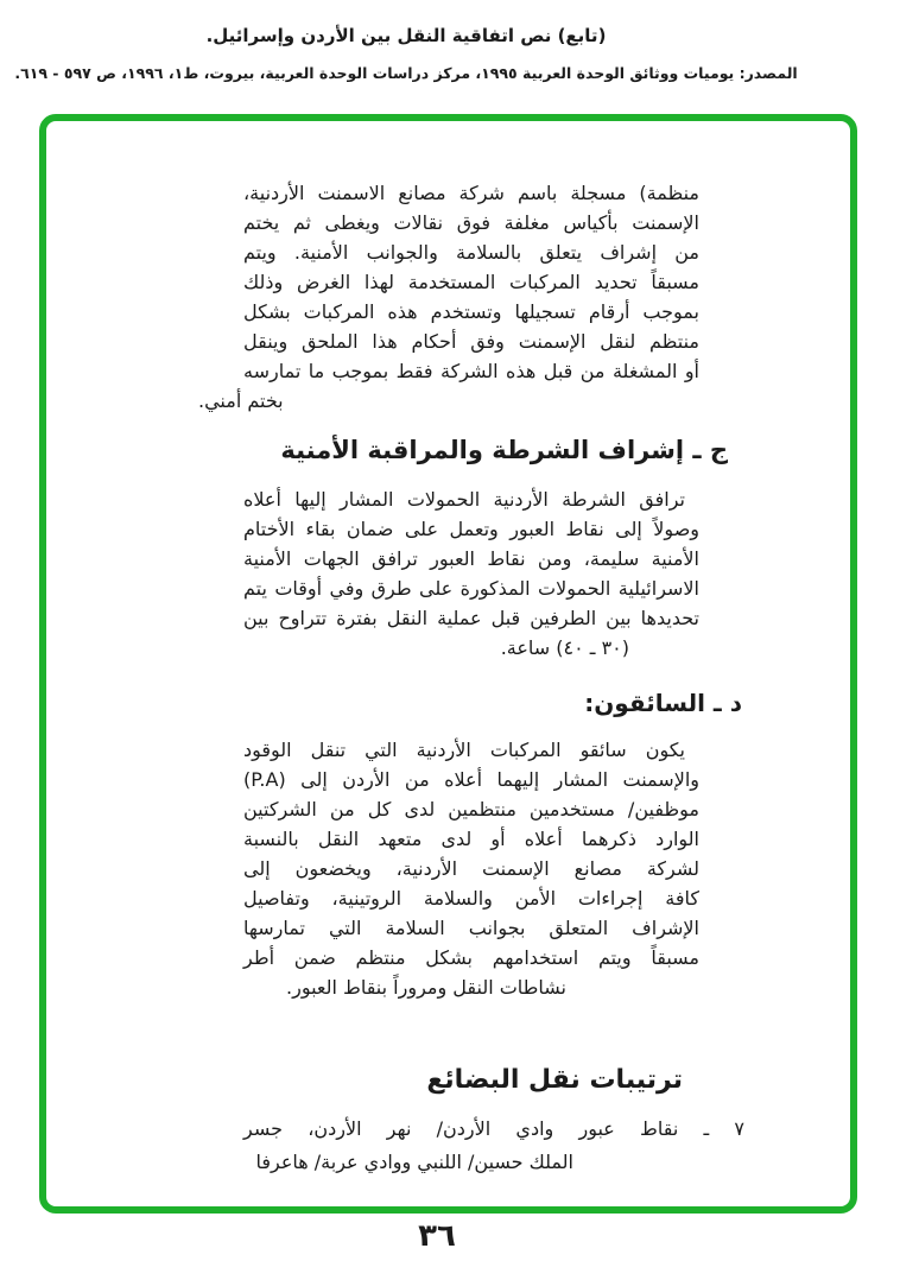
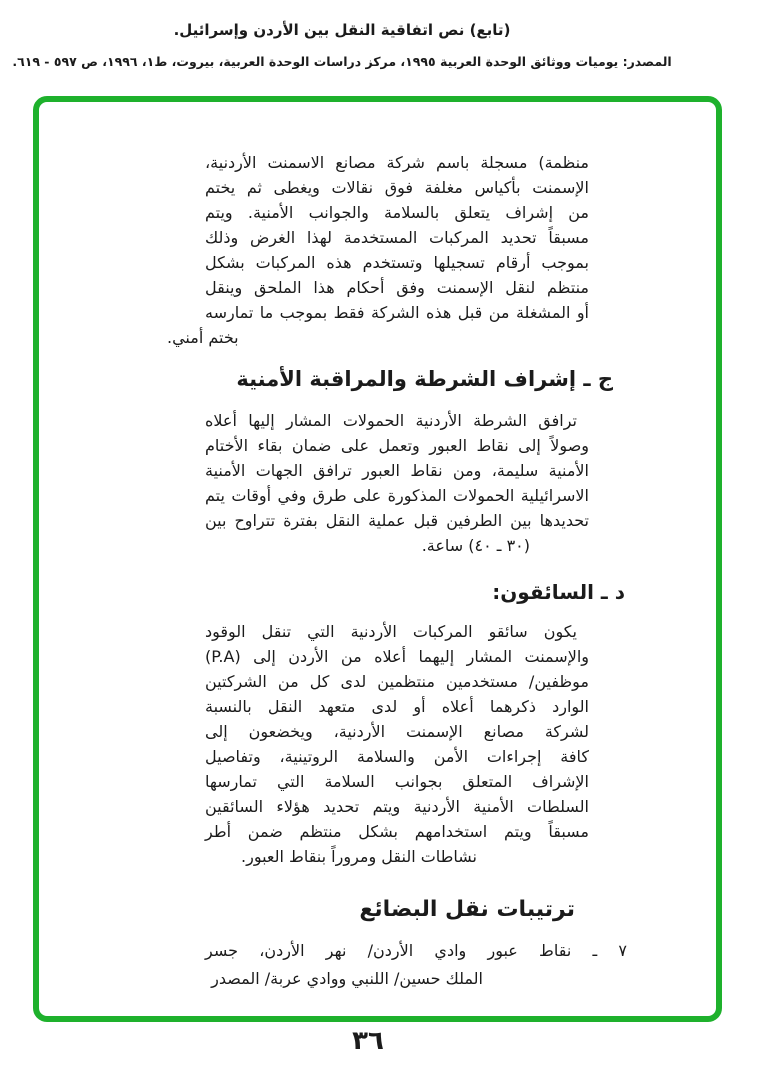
  (تابع) نص اتفاقية النقل بين الأردن وإسرائيل.
  المصدر: يوميات ووثائق الوحدة العربية ١٩٩٥، مركز دراسات الوحدة العربية، بيروت، ط١، ١٩٩٦، ص ٥٩٧ - ٦١٩.
  منظمة) مسجلة باسم شركة مصانع الاسمنت الأردنية،
  الإسمنت بأكياس مغلفة فوق نقالات ويغطى ثم يختم
  من إشراف يتعلق بالسلامة والجوانب الأمنية. ويتم
  مسبقاً تحديد المركبات المستخدمة لهذا الغرض وذلك
  بموجب أرقام تسجيلها وتستخدم هذه المركبات بشكل
  منتظم لنقل الإسمنت وفق أحكام هذا الملحق وينقل
  أو المشغلة من قبل هذه الشركة فقط بموجب ما تمارسه
  بختم أمني.
  ج ـ إشراف الشرطة والمراقبة الأمنية
  ترافق الشرطة الأردنية الحمولات المشار إليها أعلاه
  وصولاً إلى نقاط العبور وتعمل على ضمان بقاء الأختام
  الأمنية سليمة، ومن نقاط العبور ترافق الجهات الأمنية
  الاسرائيلية الحمولات المذكورة على طرق وفي أوقات يتم
  تحديدها بين الطرفين قبل عملية النقل بفترة تتراوح بين
  (٣٠ ـ ٤٠) ساعة.
  د ـ السائقون:
  يكون سائقو المركبات الأردنية التي تنقل الوقود
  والإسمنت المشار إليهما أعلاه من الأردن إلى (P.A)
  موظفين/ مستخدمين منتظمين لدى كل من الشركتين
  الوارد ذكرهما أعلاه أو لدى متعهد النقل بالنسبة
  لشركة مصانع الإسمنت الأردنية، ويخضعون إلى
  كافة إجراءات الأمن والسلامة الروتينية، وتفاصيل
  الإشراف المتعلق بجوانب السلامة التي تمارسها
+ السلطات الأمنية الأردنية ويتم تحديد هؤلاء السائقين
  مسبقاً ويتم استخدامهم بشكل منتظم ضمن أطر
  نشاطات النقل ومروراً بنقاط العبور.
  ترتيبات نقل البضائع
  ٧ ـ نقاط عبور وادي الأردن/ نهر الأردن، جسر
- الملك حسين/ اللنبي ووادي عربة/ هاعرفا
+ الملك حسين/ اللنبي ووادي عربة/ المصدر
  ٣٦
